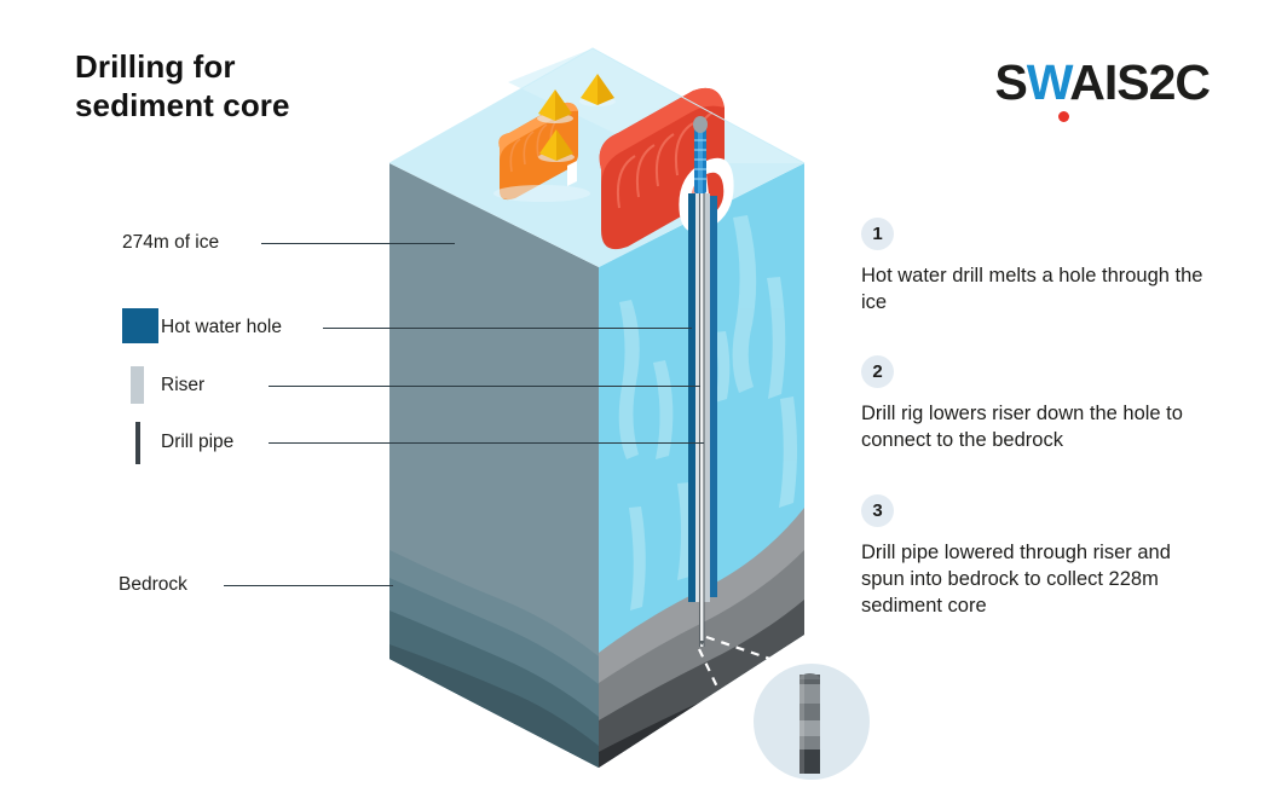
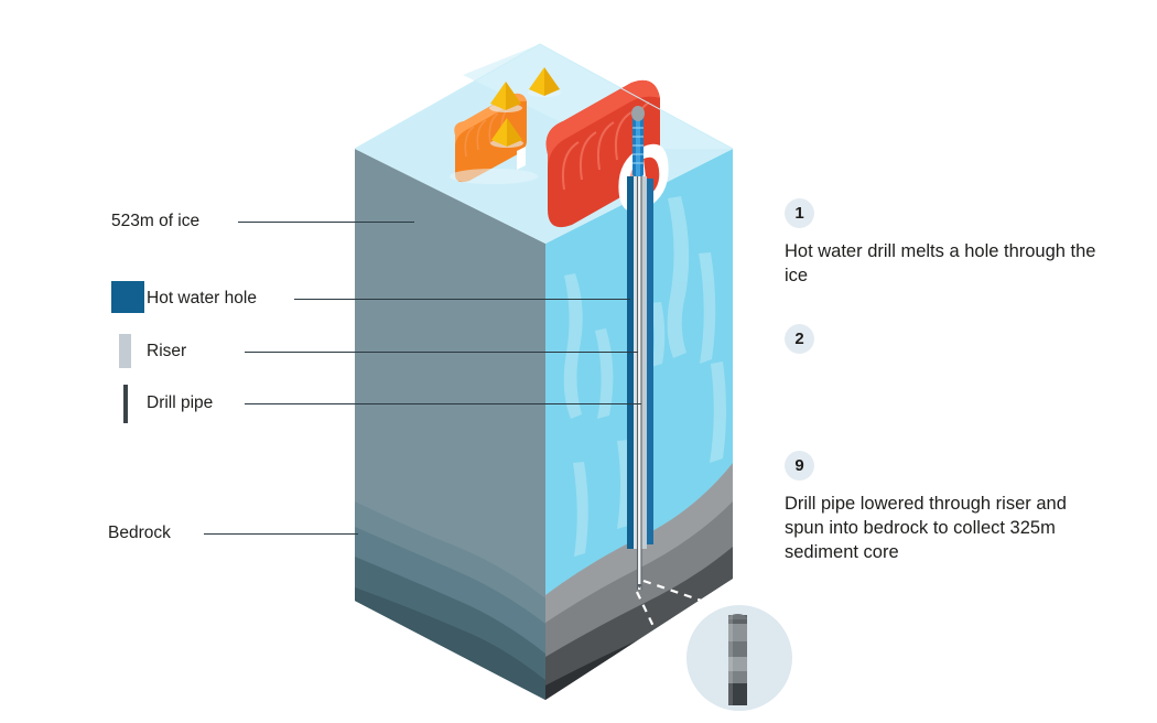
- Drilling for
- sediment core
- SWAIS2C
- 274m of ice
+ 523m of ice
  Hot water hole
  Riser
  Drill pipe
  Bedrock
  1
  Hot water drill melts a hole through the ice
  2
- Drill rig lowers riser down the hole to connect to the bedrock
- 3
+ 9
- Drill pipe lowered through riser and spun into bedrock to collect 228m sediment core
+ Drill pipe lowered through riser and spun into bedrock to collect 325m sediment core
